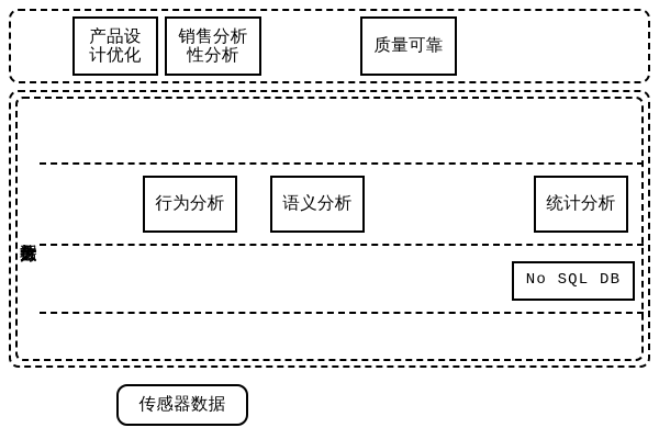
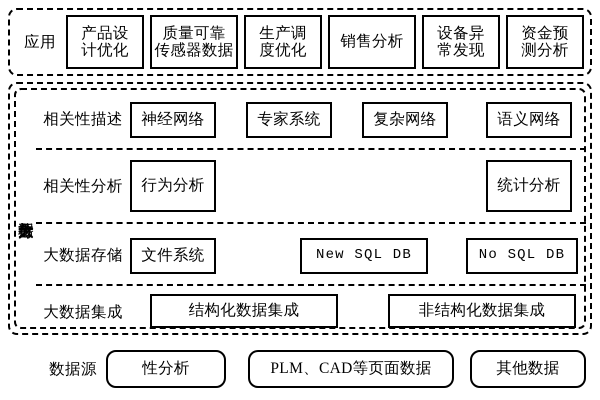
+ 应用
  产品设
  计优化
- 销售分析
+ 质量可靠
- 性分析
+ 传感器数据
+ 生产调
+ 度优化
- 质量可靠
+ 销售分析
+ 设备异
+ 常发现
+ 资金预
+ 测分析
+ 相关性描述
+ 神经网络
+ 专家系统
+ 复杂网络
+ 语义网络
+ 相关性分析
  行为分析
- 语义分析
  统计分析
+ 大数据存储
+ 文件系统
+ New SQL DB
  No SQL DB
+ 大数据集成
+ 结构化数据集成
+ 非结构化数据集成
+ 数据源
- 传感器数据
+ 性分析
+ PLM、CAD等页面数据
+ 其他数据
